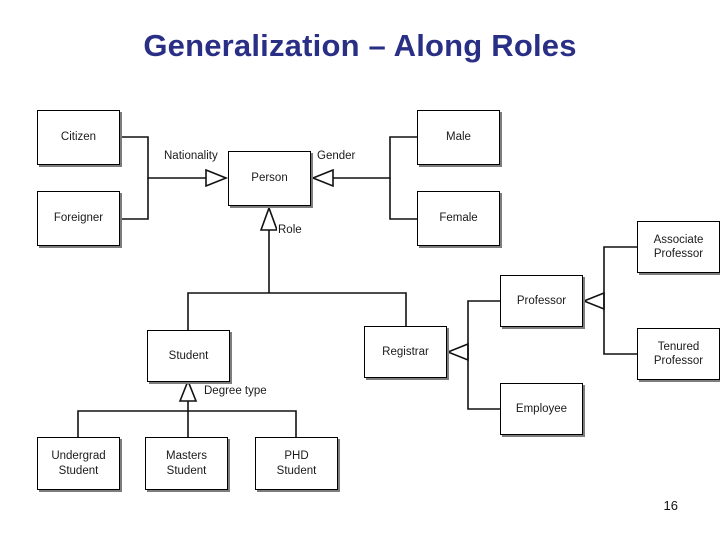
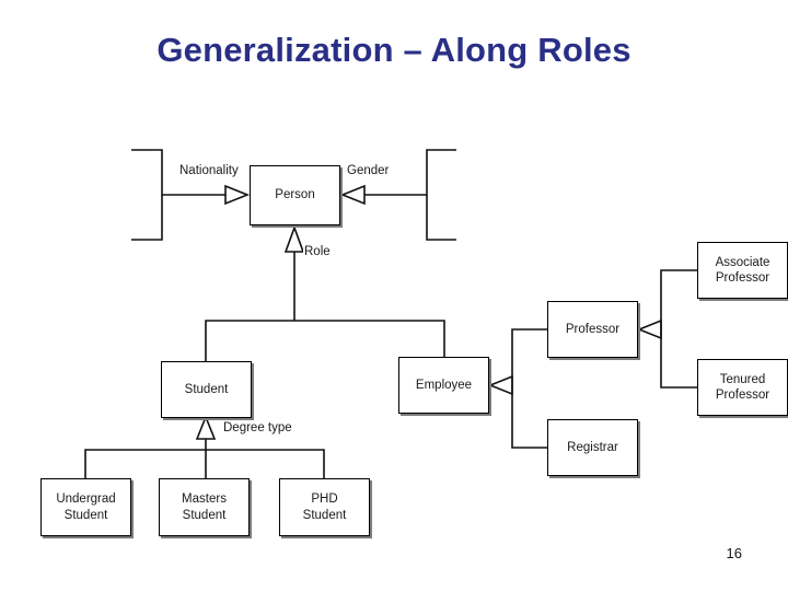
  Generalization – Along Roles
- Citizen
- Foreigner
  Person
- Male
- Female
  Student
- Registrar
+ Employee
  Professor
- Employee
+ Registrar
  Associate
  Professor
  Tenured
  Professor
  Undergrad
  Student
  Masters
  Student
  PHD
  Student
  Nationality
  Gender
  Role
  Degree type
  16
